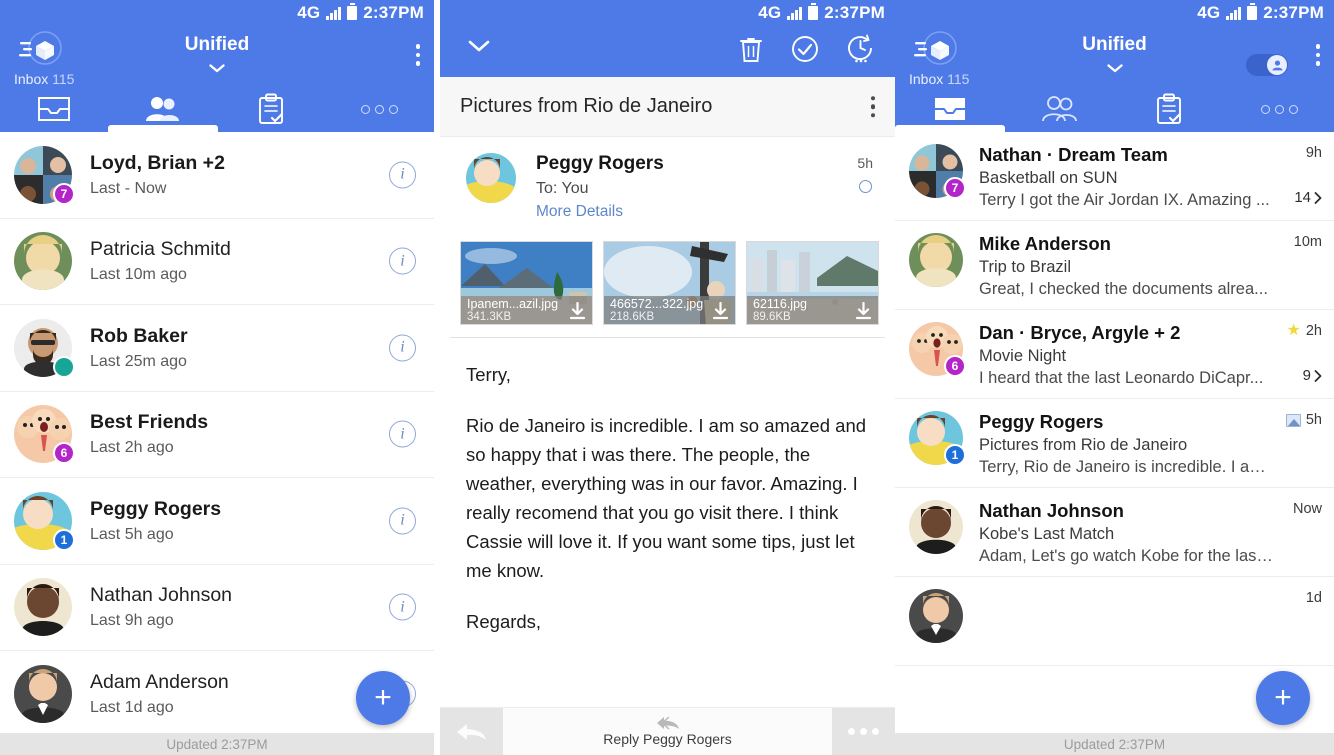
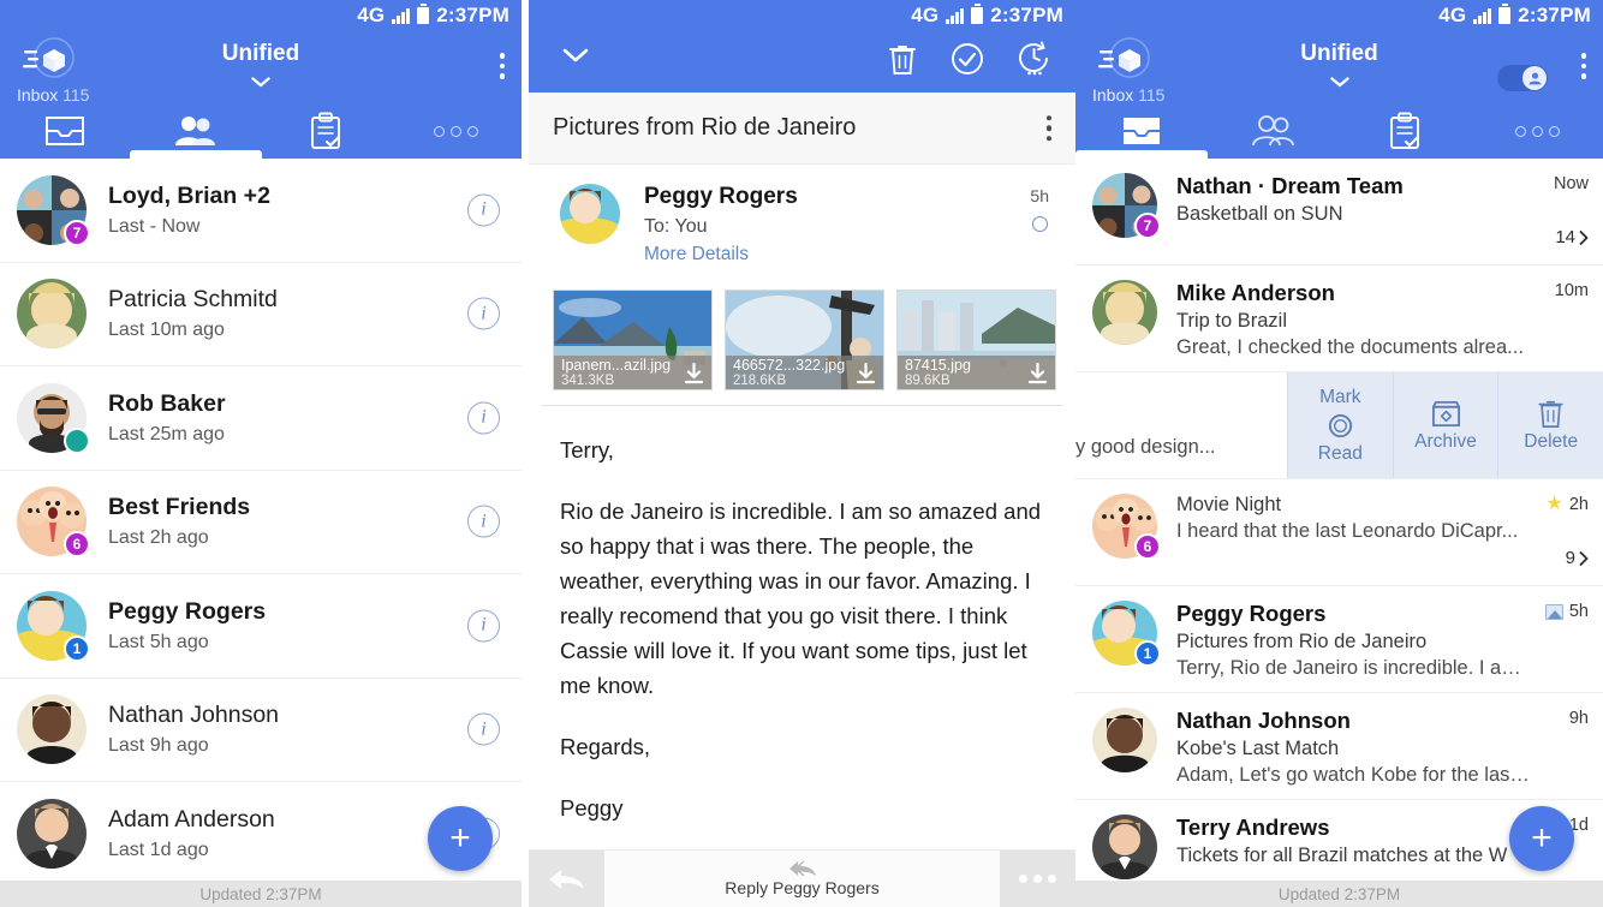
  4G
  2:37PM
  Inbox 115
  Unified
  7
  Loyd, Brian +2
  Last - Now
  i
  Patricia Schmitd
  Last 10m ago
  i
  Rob Baker
  Last 25m ago
  i
  6
  Best Friends
  Last 2h ago
  i
  1
  Peggy Rogers
  Last 5h ago
  i
  Nathan Johnson
  Last 9h ago
  i
  Adam Anderson
  Last 1d ago
  +
  Updated 2:37PM
  4G
  2:37PM
  Pictures from Rio de Janeiro
  Peggy Rogers
  To: You
  More Details
  5h
  Ipanem...azil.jpg
  341.3KB
  466572...322.jpg
  218.6KB
- 62116.jpg
+ 87415.jpg
  89.6KB
  Terry,
  Rio de Janeiro is incredible. I am so amazed and so happy that i was there. The people, the weather, everything was in our favor. Amazing. I really recomend that you go visit there. I think Cassie will love it. If you want some tips, just let me know.
  Regards,
+ Peggy
  Reply Peggy Rogers
  4G
  2:37PM
  Inbox 115
  Unified
  7
  Nathan · Dream Team
  Basketball on SUN
- Terry I got the Air Jordan IX. Amazing ...
- 9h
+ Now
  14
  Mike Anderson
  Trip to Brazil
  Great, I checked the documents alrea...
  10m
+ y good design...
+ Mark
+ Read
+ Archive
+ Delete
  6
- Dan · Bryce, Argyle + 2
  Movie Night
  I heard that the last Leonardo DiCapr...
  ★
  2h
  9
  1
  Peggy Rogers
  Pictures from Rio de Janeiro
  Terry, Rio de Janeiro is incredible. I am s
  5h
  Nathan Johnson
  Kobe's Last Match
  Adam, Let's go watch Kobe for the last ti
- Now
+ 9h
+ Terry Andrews
+ Tickets for all Brazil matches at the W
  1d
  +
  Updated 2:37PM
